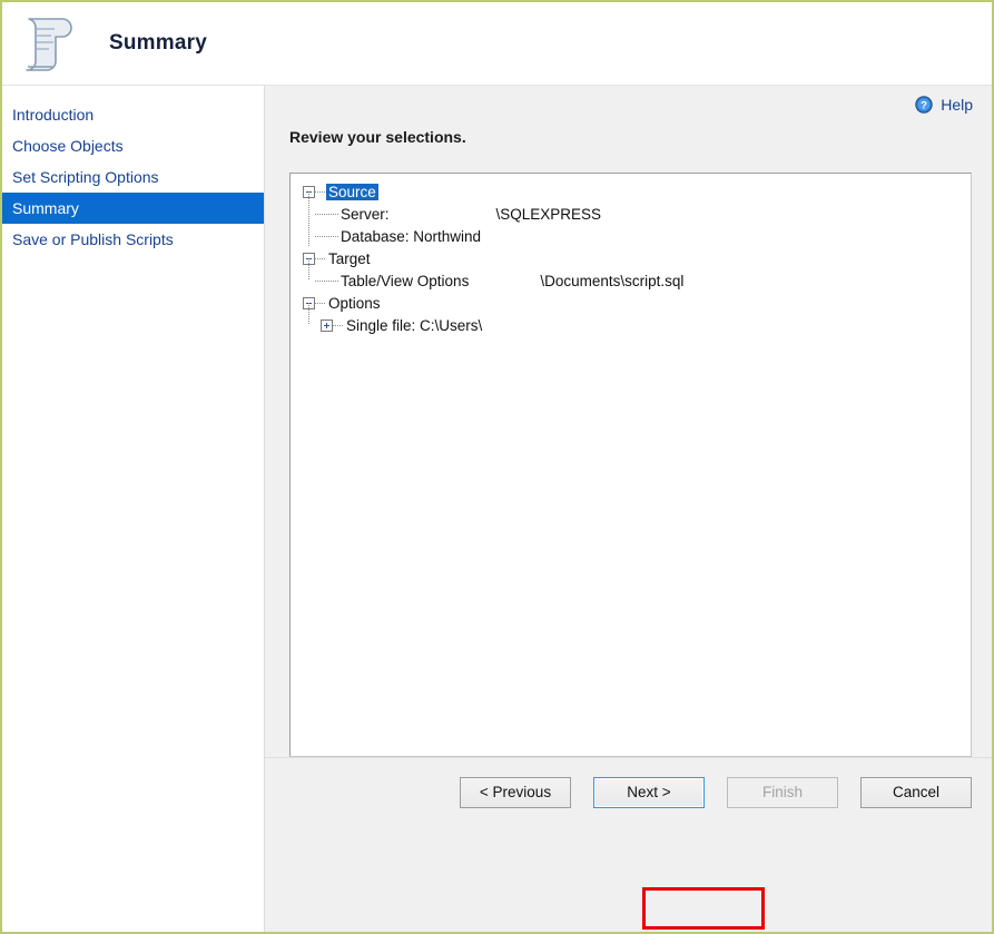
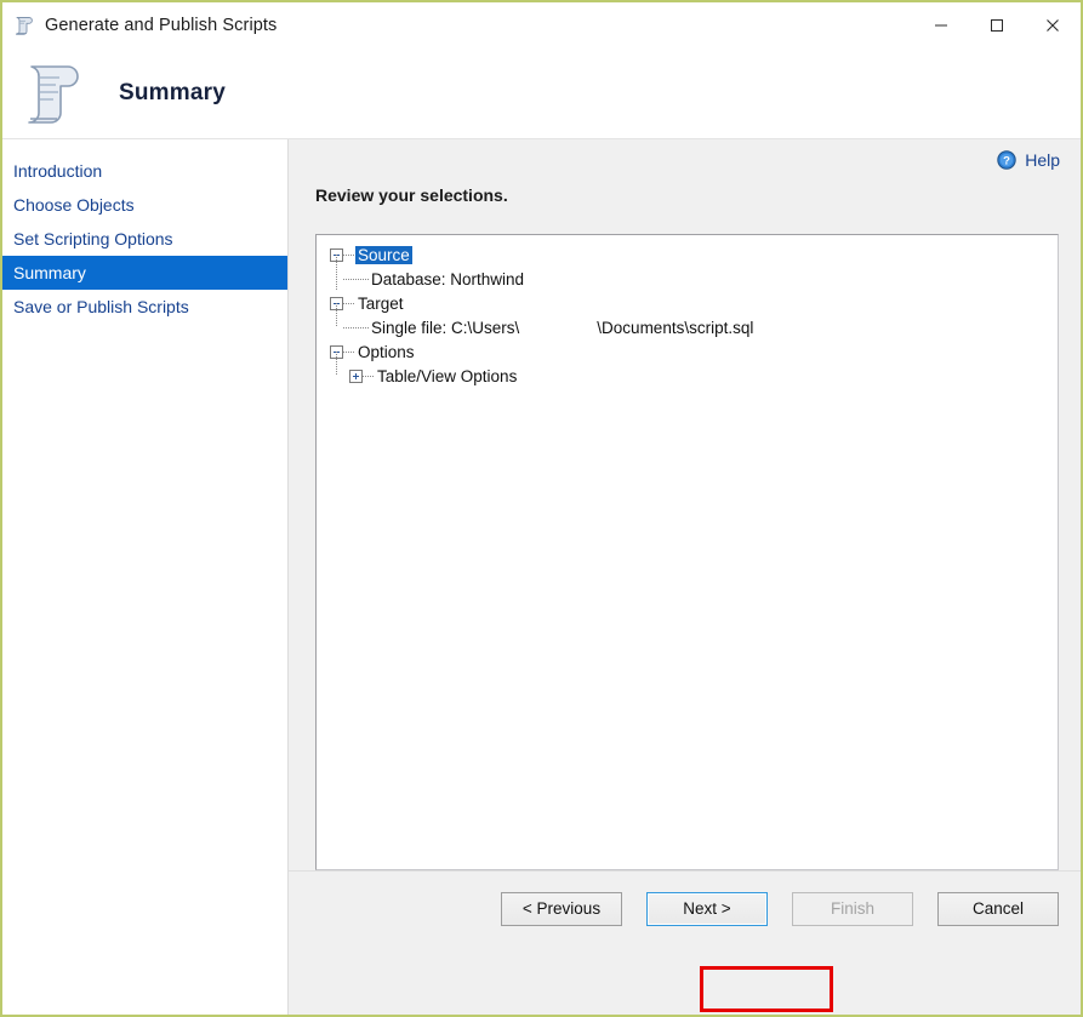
+ Generate and Publish Scripts
  Summary
  Introduction
  Choose Objects
  Set Scripting Options
  Summary
  Save or Publish Scripts
  ?
  Help
  Review your selections.
  Source
- Server:
- \SQLEXPRESS
  Database: Northwind
  Target
- Table/View Options
+ Single file: C:\Users\
  \Documents\script.sql
  Options
- Single file: C:\Users\
+ Table/View Options
  < Previous
  Next >
  Finish
  Cancel
